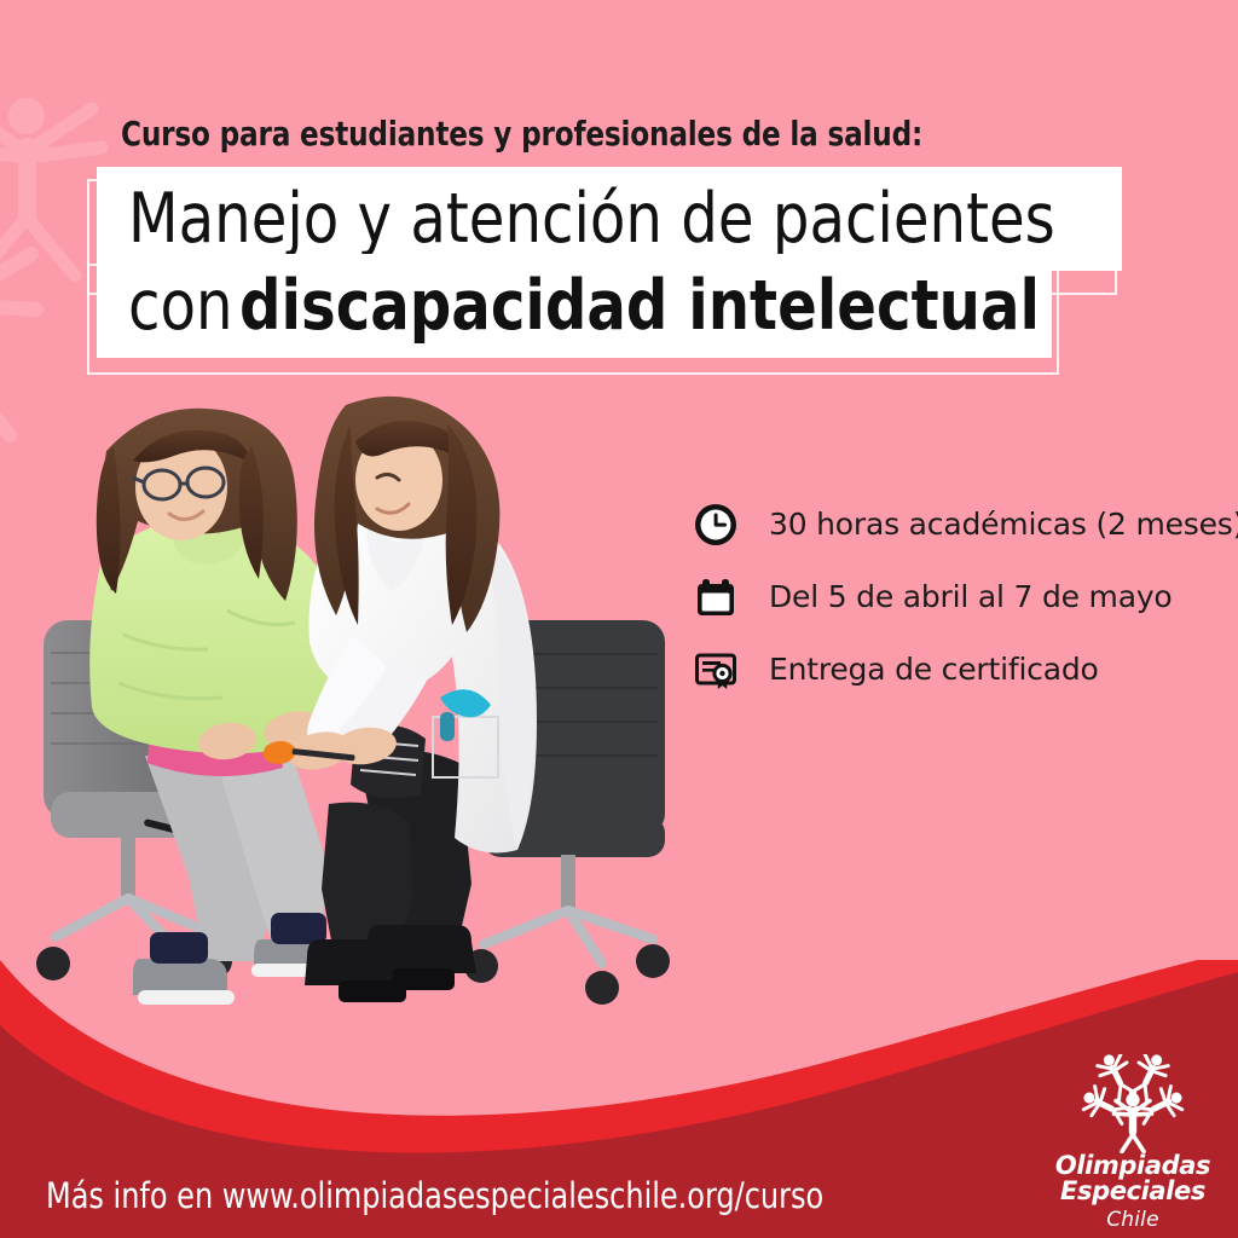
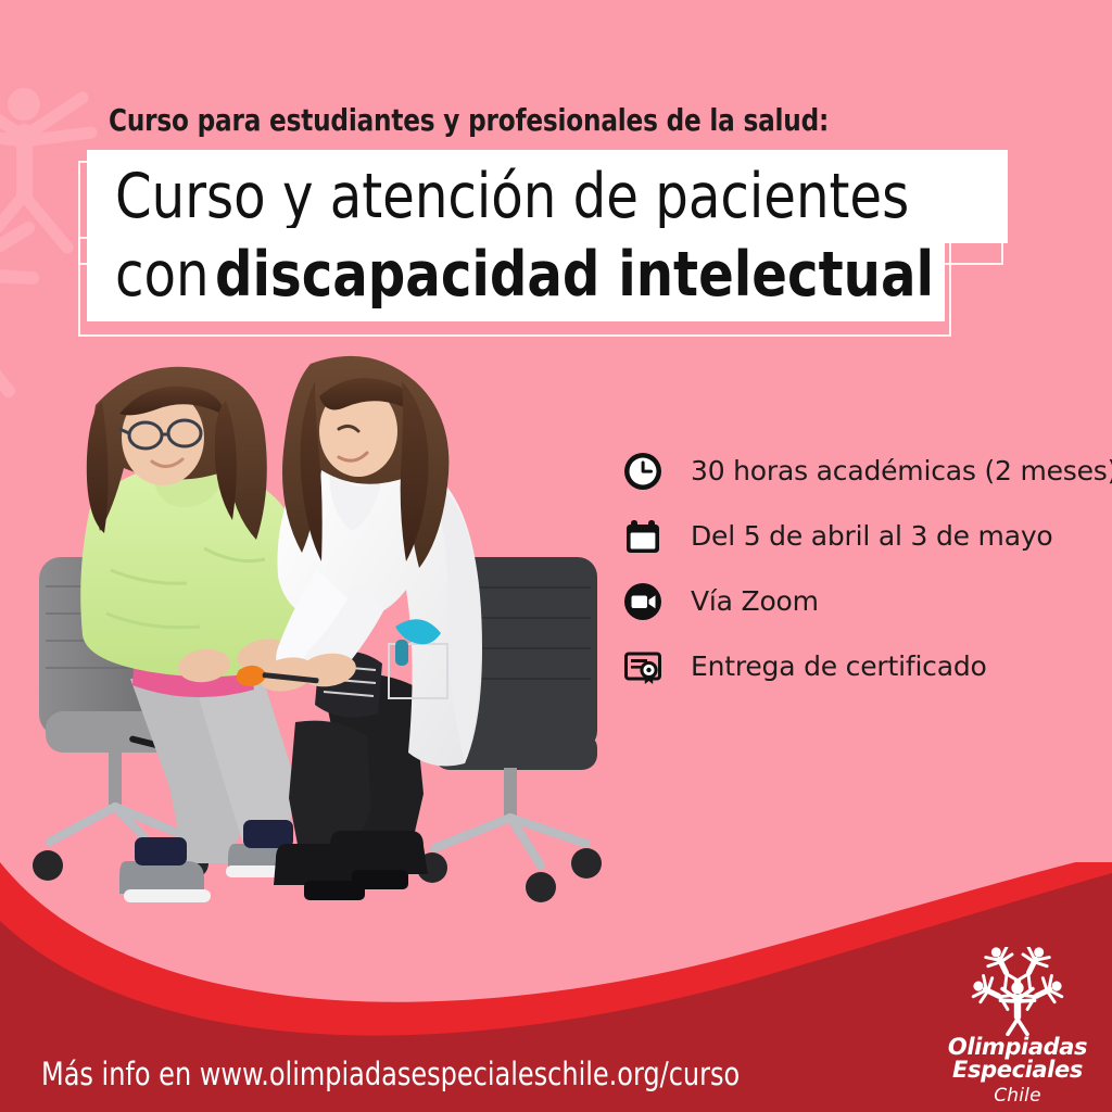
  Curso para estudiantes y profesionales de la salud:
- Manejo y atención de pacientes
+ Curso y atención de pacientes
  con
  discapacidad intelectual
  30 horas académicas (2 meses
- Del 5 de abril al 7 de mayo
+ Del 5 de abril al 3 de mayo
+ Vía Zoom
  Entrega de certificado
  Más info en www.olimpiadasespecialeschile.org/curso
  Olimpiadas
  Especiales
  Chile
